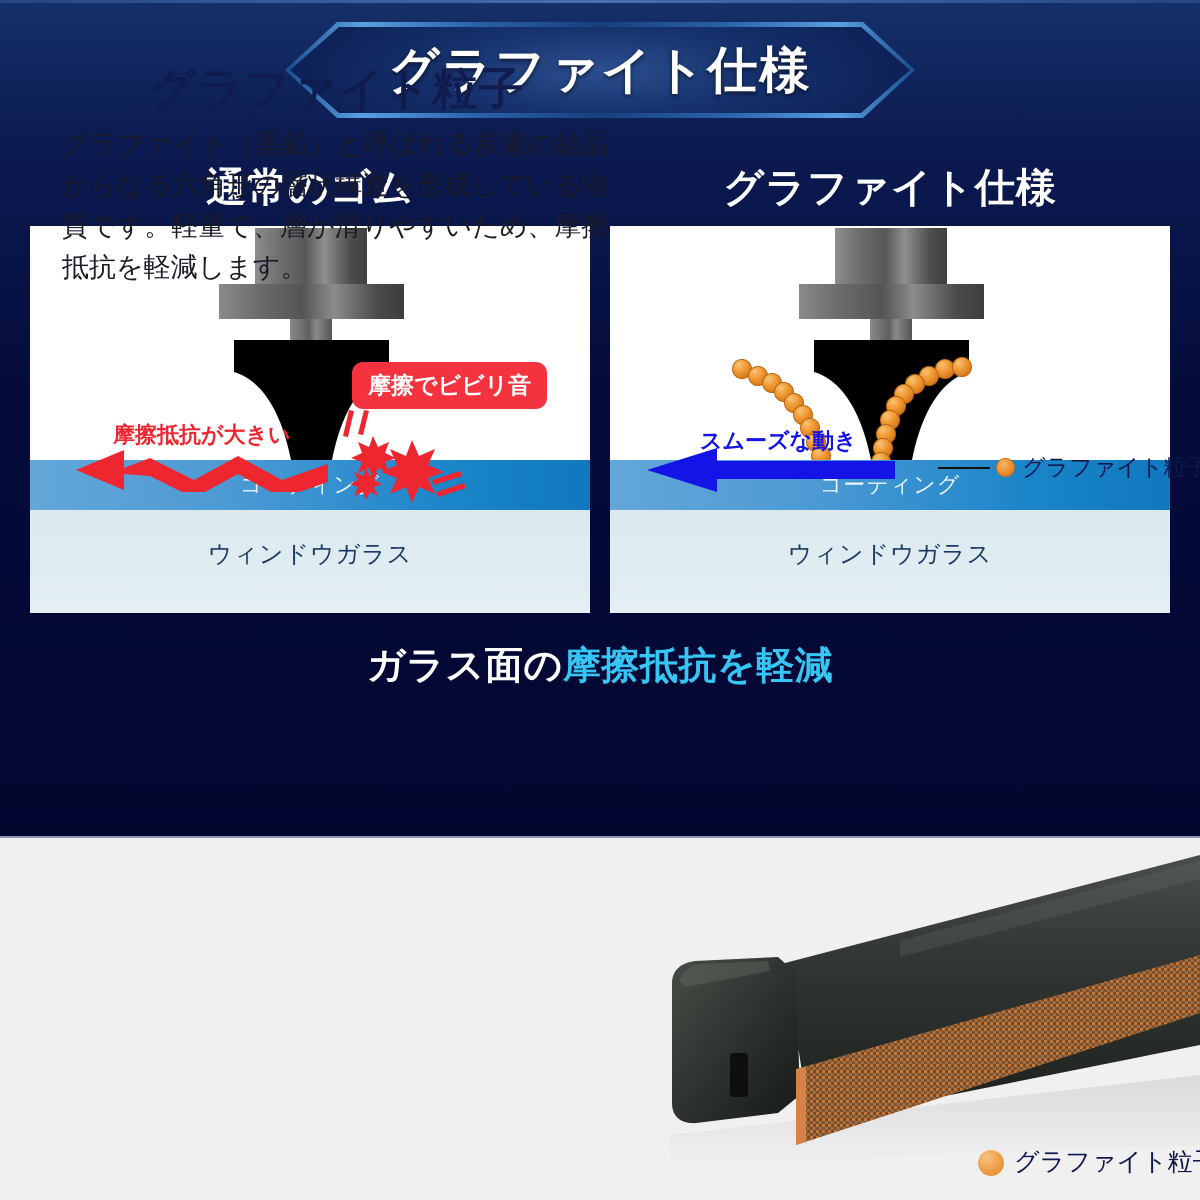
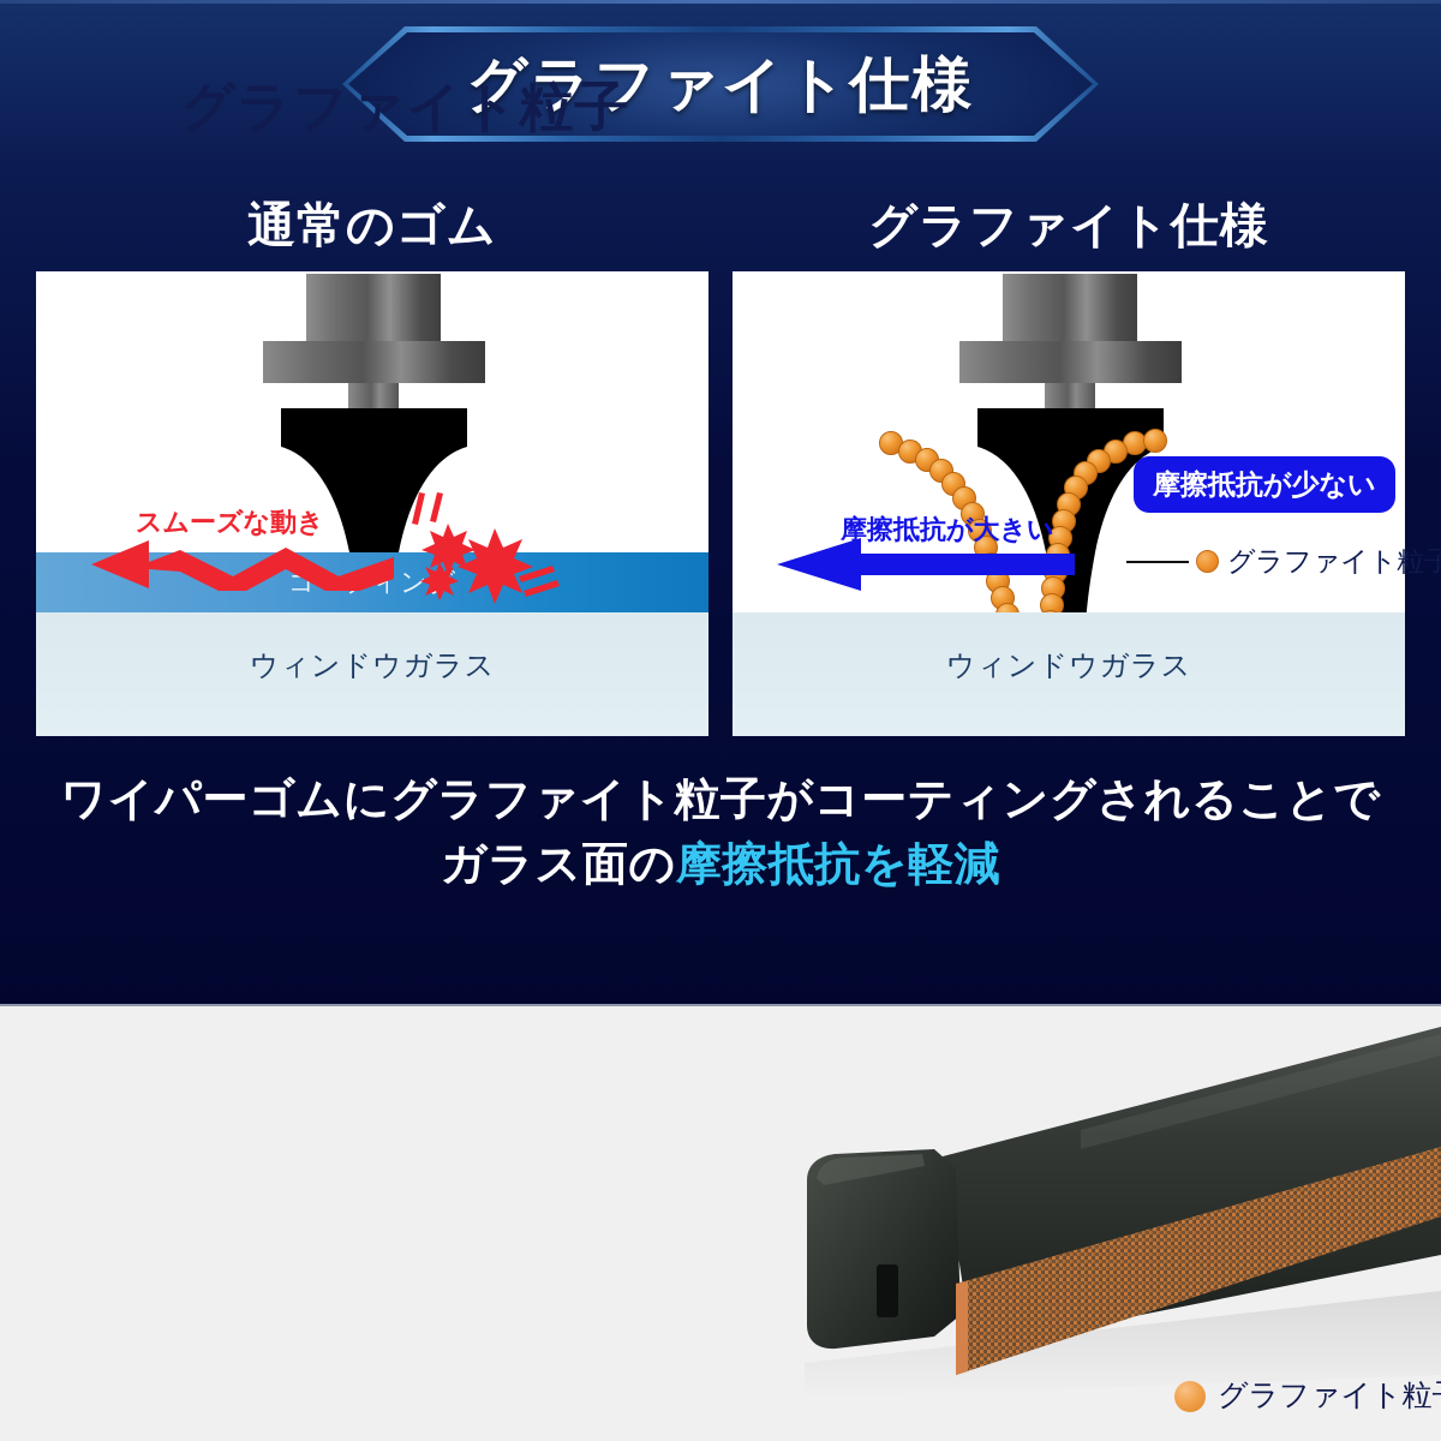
  グラファイト仕様
  通常のゴム
  グラファイト仕様
  ウィンドウガラス
- 摩擦抵抗が大きい
+ スムーズな動き
- 摩擦でビビリ音
- コーティング
  ウィンドウガラス
- スムーズな動き
+ 摩擦抵抗が大きい
+ 摩擦抵抗が少ない
  グラファイト粒子
+ ワイパーゴムにグラファイト粒子がコーティングされることで
  ガラス面の摩擦抵抗を軽減
  グラファイト粒子
- グラファイト（黒鉛）と呼ばれる炭素の結晶からなる六角形の層状構造を形成している物質です。軽量で、層が滑りやすいため、摩擦抵抗を軽減します。
  グラファイト粒
